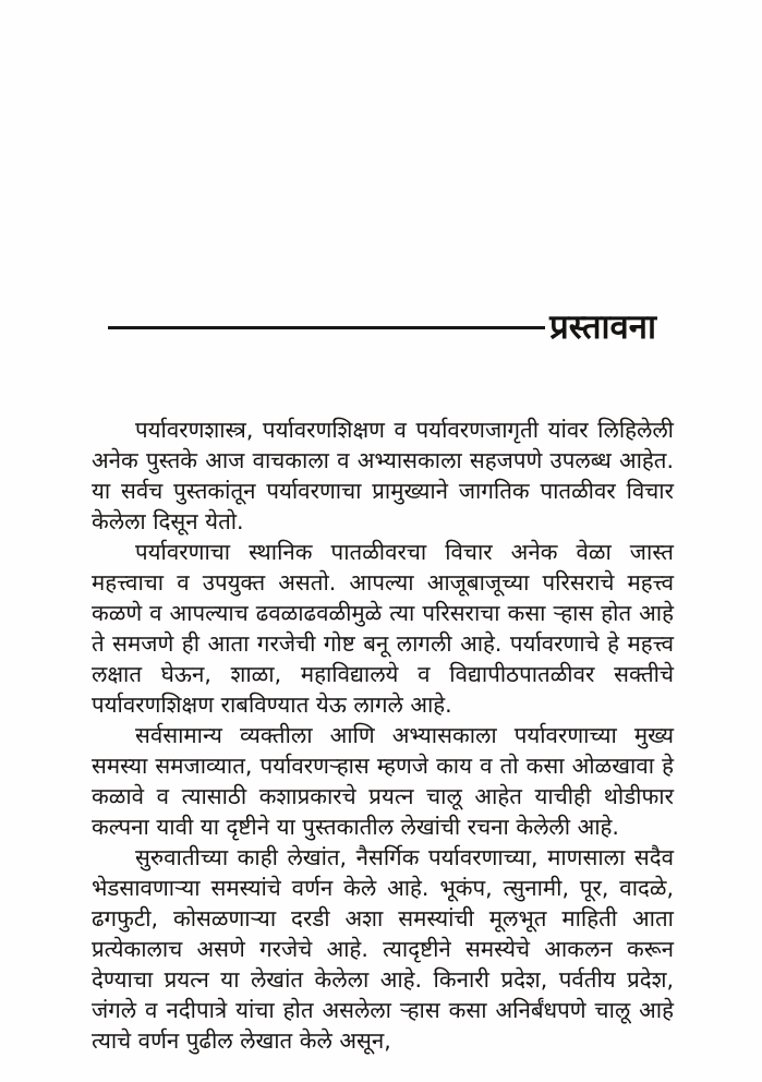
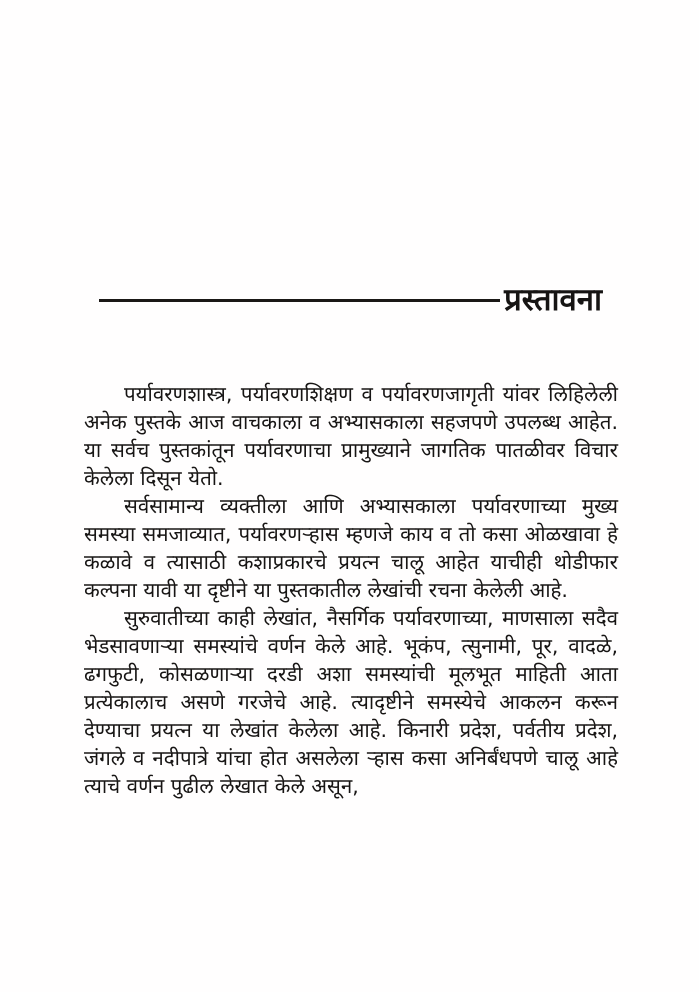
  प्रस्तावना
  पर्यावरणशास्त्र, पर्यावरणशिक्षण व पर्यावरणजागृती यांवर लिहिलेली अनेक पुस्तके आज वाचकाला व अभ्यासकाला सहजपणे उपलब्ध आहेत. या सर्वच पुस्तकांतून पर्यावरणाचा प्रामुख्याने जागतिक पातळीवर विचार केलेला दिसून येतो.
- पर्यावरणाचा स्थानिक पातळीवरचा विचार अनेक वेळा जास्त महत्त्वाचा व उपयुक्त असतो. आपल्या आजूबाजूच्या परिसराचे महत्त्व कळणे व आपल्याच ढवळाढवळीमुळे त्या परिसराचा कसा ऱ्हास होत आहे ते समजणे ही आता गरजेची गोष्ट बनू लागली आहे. पर्यावरणाचे हे महत्त्व लक्षात घेऊन, शाळा, महाविद्यालये व विद्यापीठपातळीवर सक्तीचे पर्यावरणशिक्षण राबविण्यात येऊ लागले आहे.
  सर्वसामान्य व्यक्तीला आणि अभ्यासकाला पर्यावरणाच्या मुख्य समस्या समजाव्यात, पर्यावरणऱ्हास म्हणजे काय व तो कसा ओळखावा हे कळावे व त्यासाठी कशाप्रकारचे प्रयत्न चालू आहेत याचीही थोडीफार कल्पना यावी या दृष्टीने या पुस्तकातील लेखांची रचना केलेली आहे.
  सुरुवातीच्या काही लेखांत, नैसर्गिक पर्यावरणाच्या, माणसाला सदैव भेडसावणाऱ्या समस्यांचे वर्णन केले आहे. भूकंप, त्सुनामी, पूर, वादळे, ढगफुटी, कोसळणाऱ्या दरडी अशा समस्यांची मूलभूत माहिती आता प्रत्येकालाच असणे गरजेचे आहे. त्यादृष्टीने समस्येचे आकलन करून देण्याचा प्रयत्न या लेखांत केलेला आहे. किनारी प्रदेश, पर्वतीय प्रदेश, जंगले व नदीपात्रे यांचा होत असलेला ऱ्हास कसा अनिर्बंधपणे चालू आहे त्याचे वर्णन पुढील लेखात केले असून,
